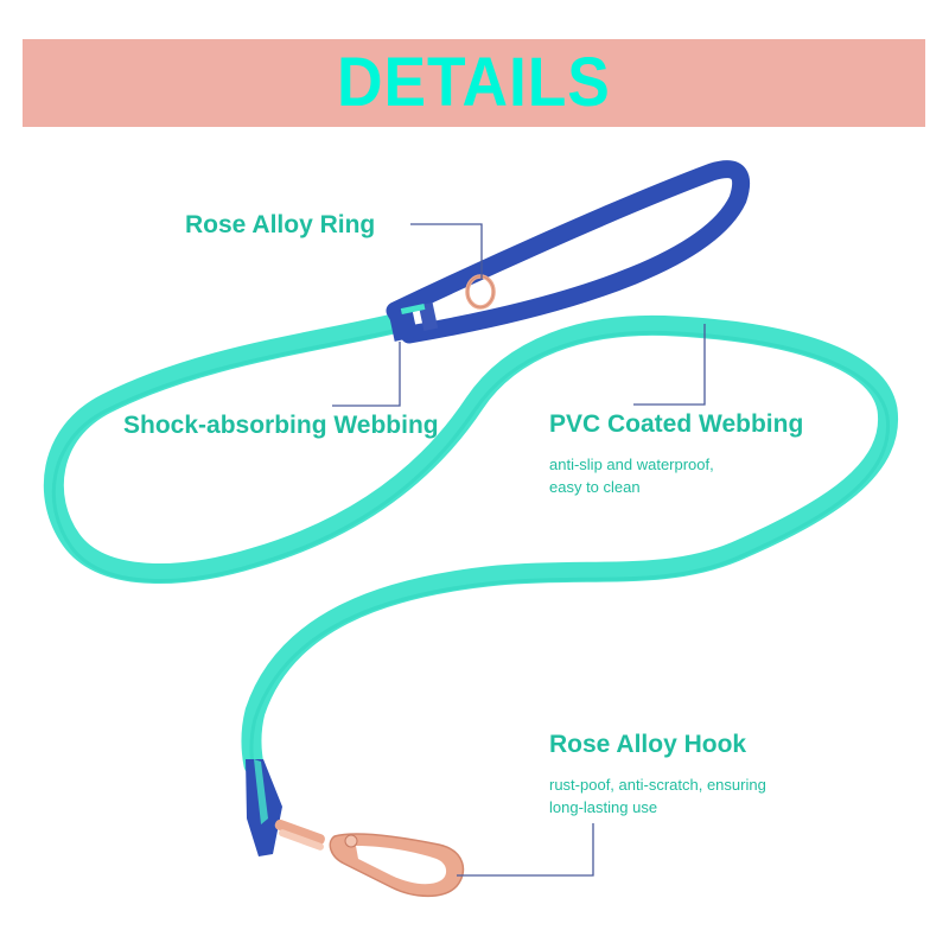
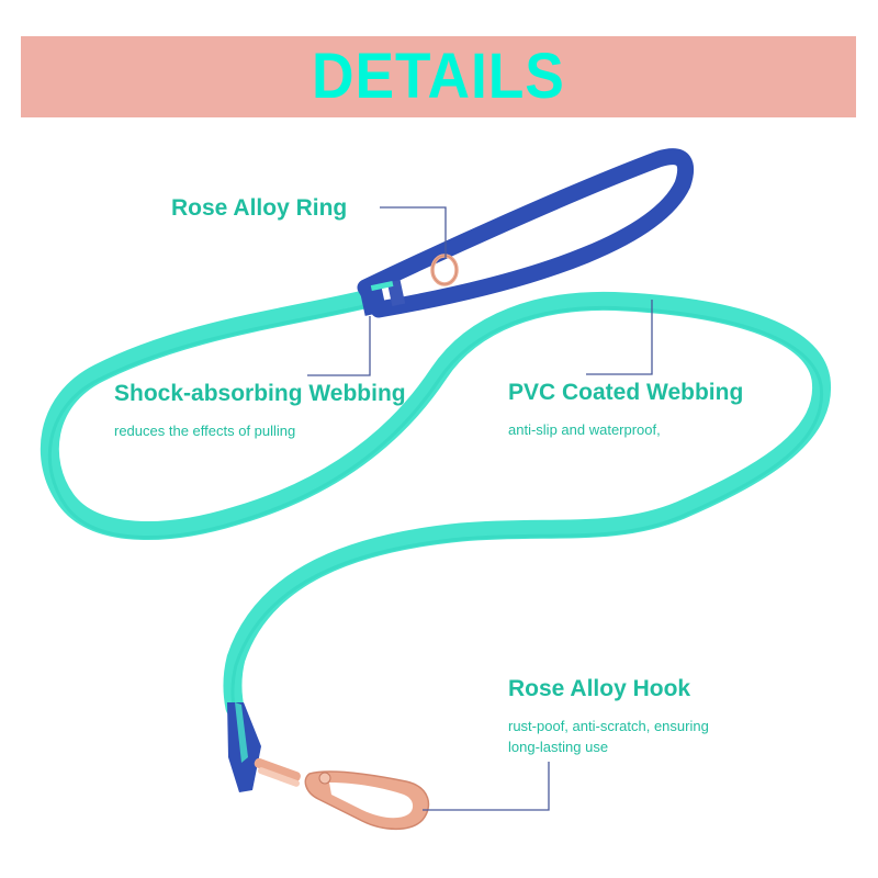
  DETAILS
  Rose Alloy Ring
  Shock-absorbing Webbing
+ reduces the effects of pulling
  PVC Coated Webbing
  anti-slip and waterproof,
- easy to clean
  Rose Alloy Hook
  rust-poof, anti-scratch, ensuring
  long-lasting use
